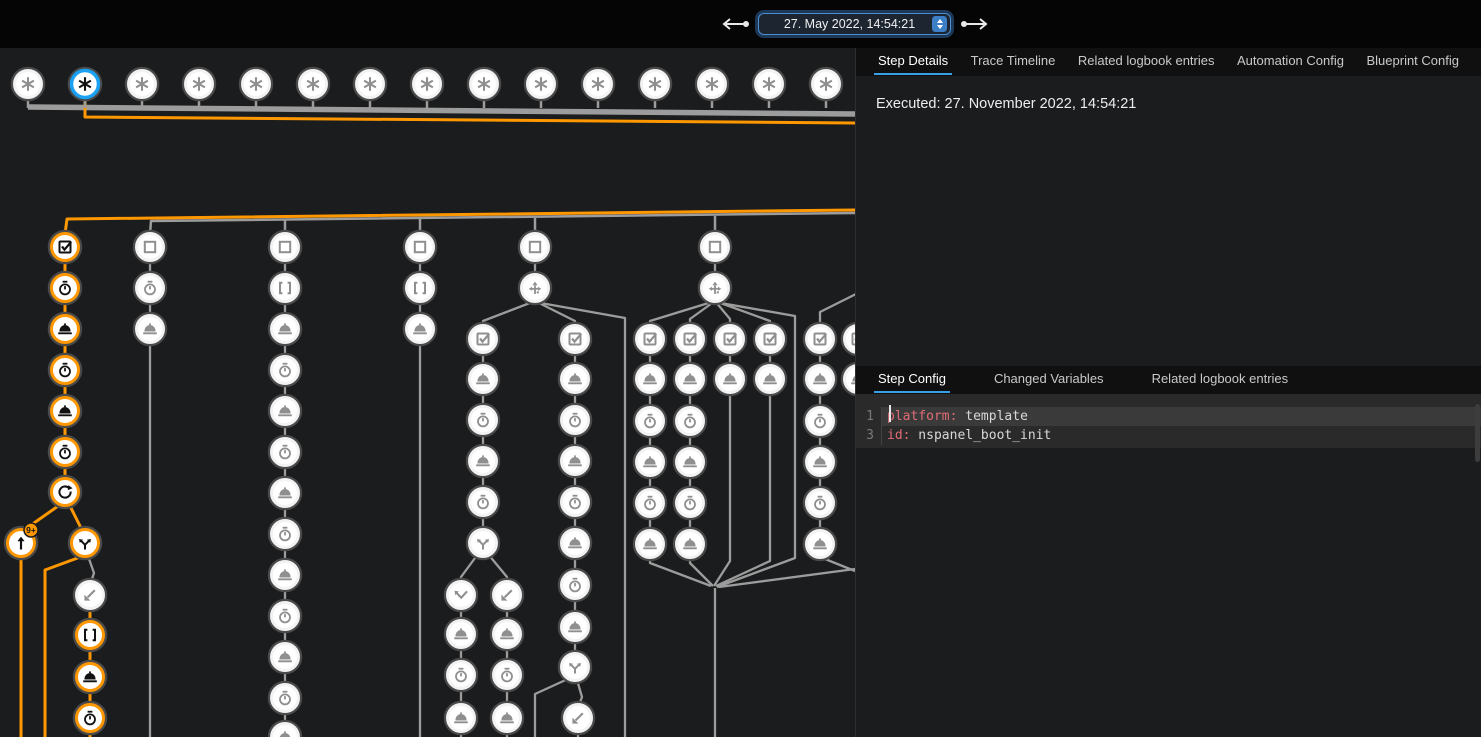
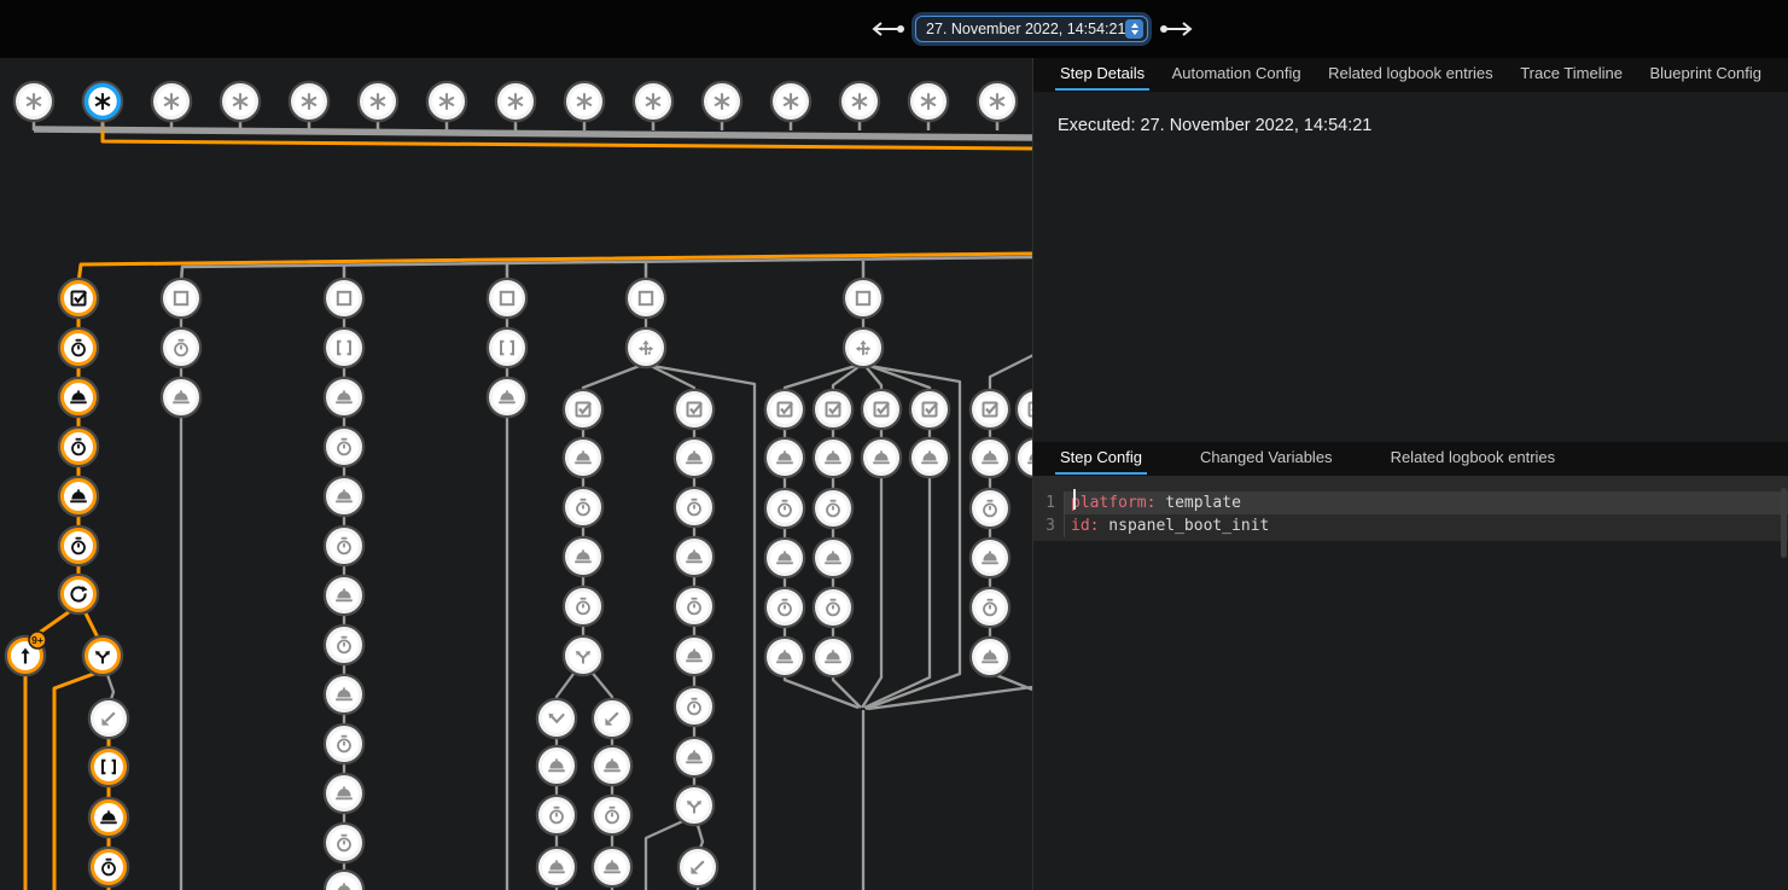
  9+
- 27. May 2022, 14:54:21
+ 27. November 2022, 14:54:21
  Step Details
- Trace Timeline
+ Automation Config
  Related logbook entries
- Automation Config
+ Trace Timeline
  Blueprint Config
  Executed: 27. November 2022, 14:54:21
  Step Config
  Changed Variables
  Related logbook entries
  1
  platform: template
  3
  id: nspanel_boot_init
